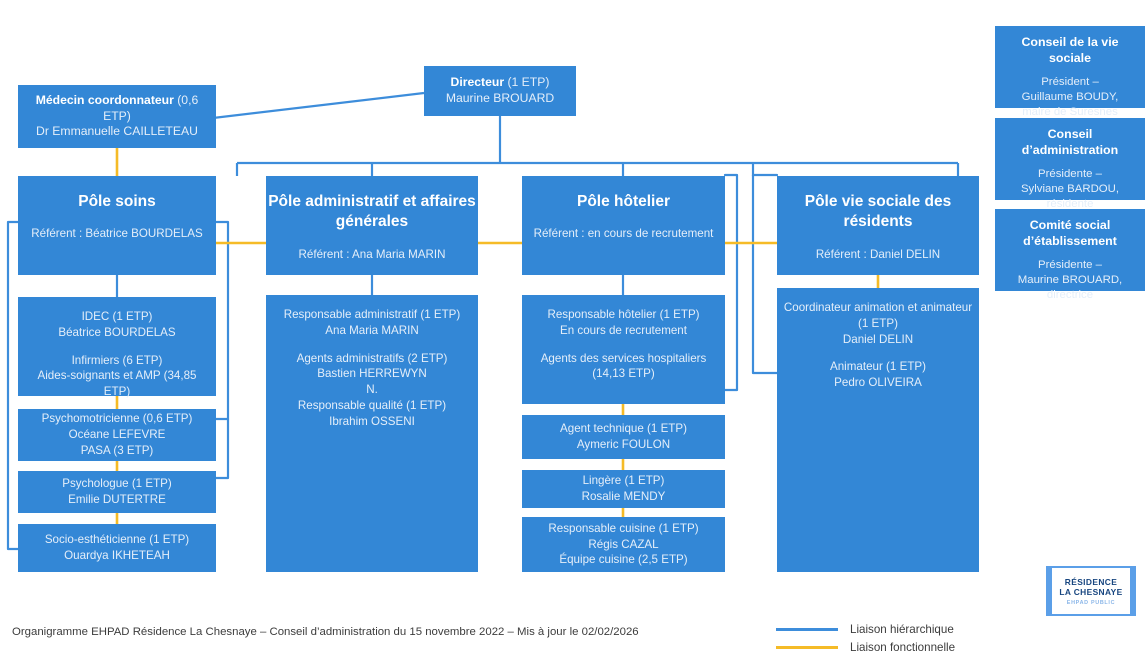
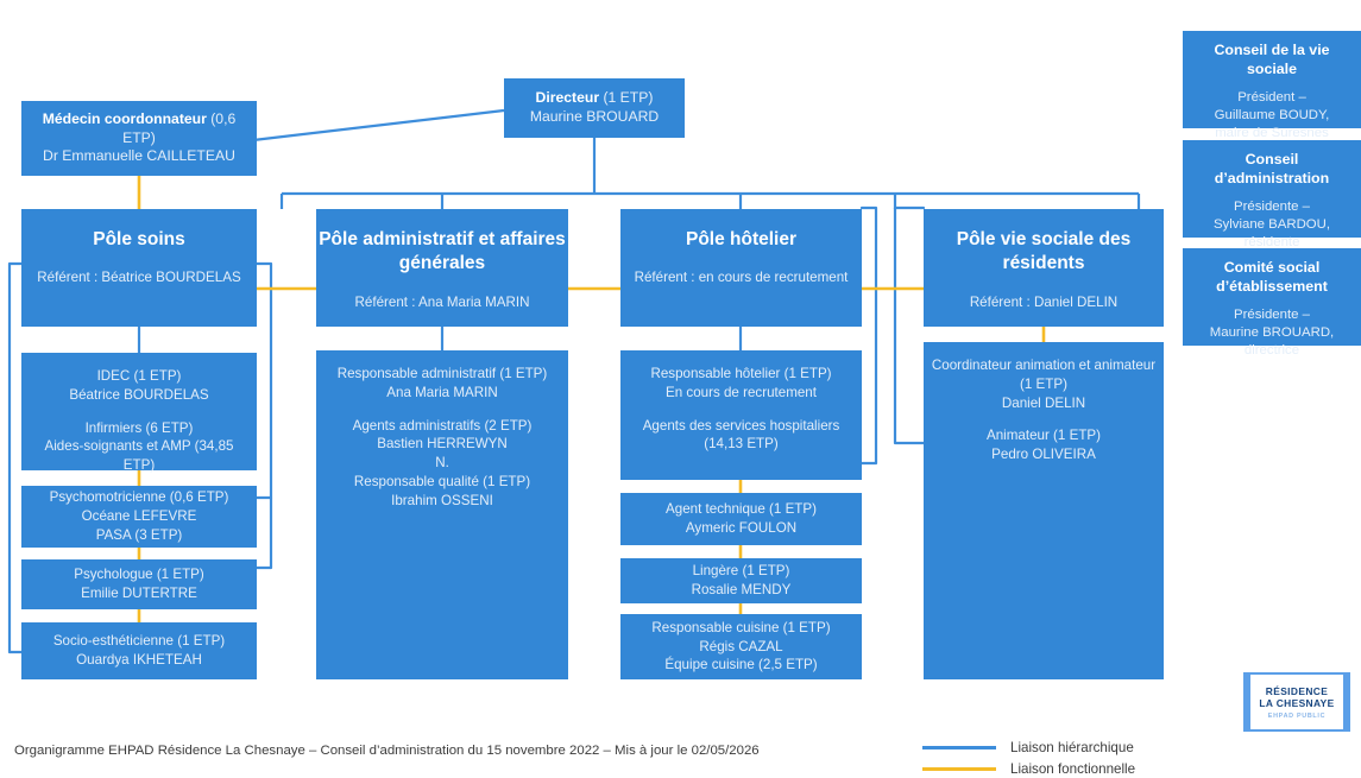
  Directeur (1 ETP)
  Maurine BROUARD
  Médecin coordonnateur (0,6 ETP)
  Dr Emmanuelle CAILLETEAU
  Pôle soins
  Référent : Béatrice BOURDELAS
  Pôle administratif et affaires générales
  Référent : Ana Maria MARIN
  Pôle hôtelier
  Référent : en cours de recrutement
  Pôle vie sociale des résidents
  Référent : Daniel DELIN
  IDEC (1 ETP)
  Béatrice BOURDELAS
  Infirmiers (6 ETP)
  Aides-soignants et AMP (34,85 ETP)
  Psychomotricienne (0,6 ETP)
  Océane LEFEVRE
  PASA (3 ETP)
  Psychologue (1 ETP)
  Emilie DUTERTRE
  Socio-esthéticienne (1 ETP)
  Ouardya IKHETEAH
  Responsable administratif (1 ETP)
  Ana Maria MARIN
  Agents administratifs (2 ETP)
  Bastien HERREWYN
  N.
  Responsable qualité (1 ETP)
  Ibrahim OSSENI
  Responsable hôtelier (1 ETP)
  En cours de recrutement
  Agents des services hospitaliers (14,13 ETP)
  Agent technique (1 ETP)
  Aymeric FOULON
  Lingère (1 ETP)
  Rosalie MENDY
  Responsable cuisine (1 ETP)
  Régis CAZAL
  Équipe cuisine (2,5 ETP)
  Coordinateur animation et animateur (1 ETP)
  Daniel DELIN
  Animateur (1 ETP)
  Pedro OLIVEIRA
  Conseil de la vie sociale
  Président –
  Guillaume BOUDY,
  maire de Suresnes
  Conseil d’administration
  Présidente –
  Sylviane BARDOU,
  résidente
  Comité social d’établissement
  Présidente –
  Maurine BROUARD,
  directrice
- Organigramme EHPAD Résidence La Chesnaye – Conseil d’administration du 15 novembre 2022 – Mis à jour le 02/02/2026
+ Organigramme EHPAD Résidence La Chesnaye – Conseil d’administration du 15 novembre 2022 – Mis à jour le 02/05/2026
  Liaison hiérarchique
  Liaison fonctionnelle
  RÉSIDENCE
  LA CHESNAYE
